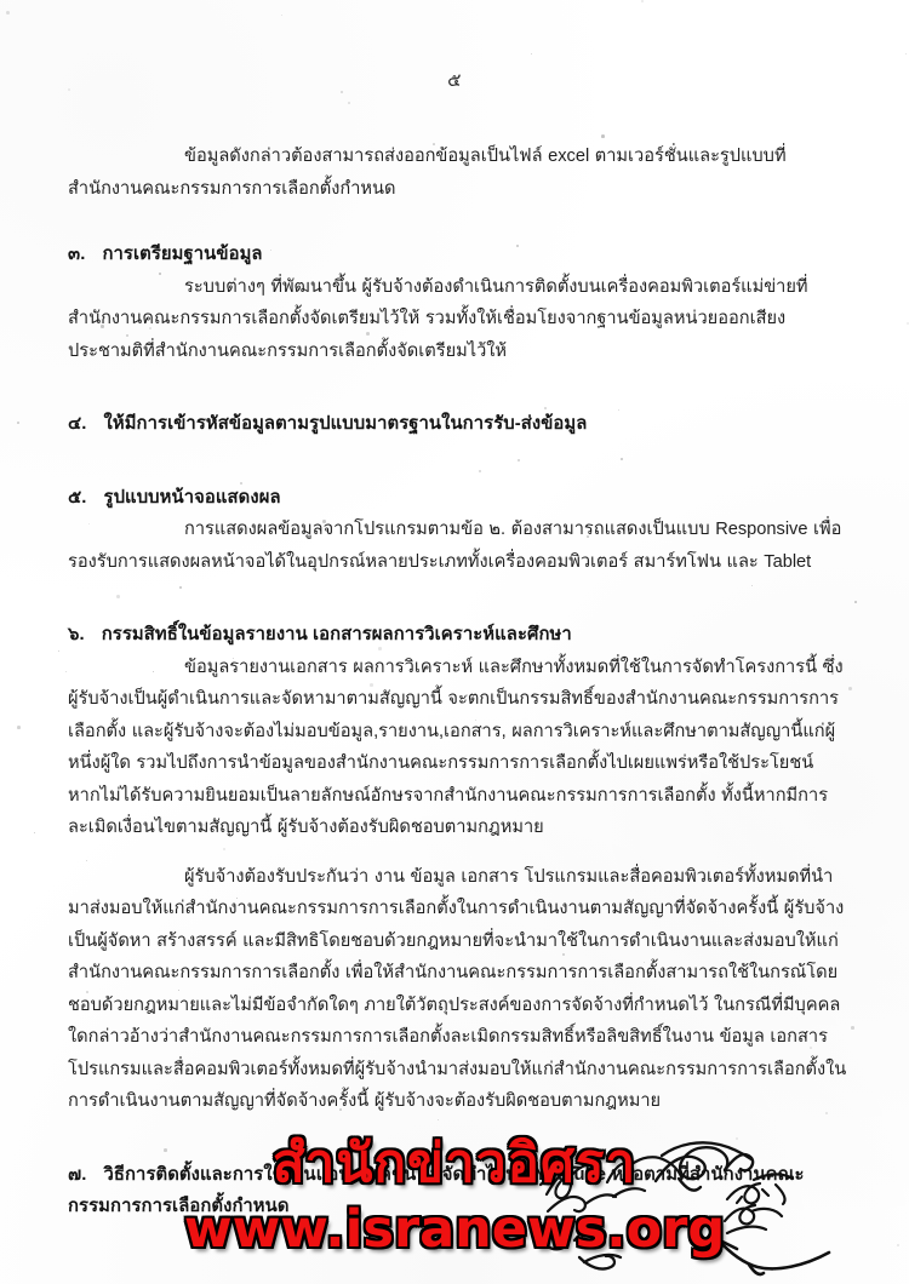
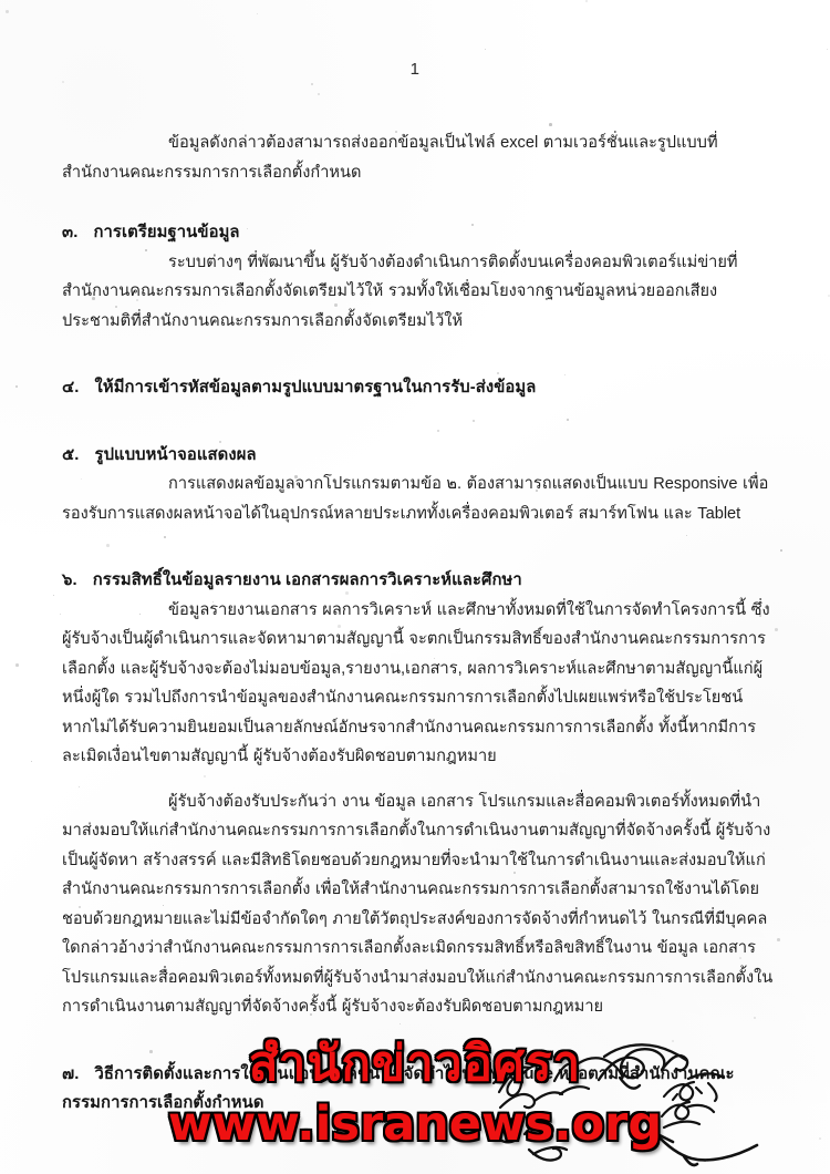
- ๕
+ 1
  ข้อมูลดังกล่าวต้องสามารถส่งออกข้อมูลเป็นไฟล์ excel ตามเวอร์ชั่นและรูปแบบที่สำนักงานคณะกรรมการการเลือกตั้งกำหนด
  ๓. การเตรียมฐานข้อมูล
  ระบบต่างๆ ที่พัฒนาขึ้น ผู้รับจ้างต้องดำเนินการติดตั้งบนเครื่องคอมพิวเตอร์แม่ข่ายที่สำนักงานคณะกรรมการเลือกตั้งจัดเตรียมไว้ให้ รวมทั้งให้เชื่อมโยงจากฐานข้อมูลหน่วยออกเสียงประชามติที่สำนักงานคณะกรรมการเลือกตั้งจัดเตรียมไว้ให้
  ๔. ให้มีการเข้ารหัสข้อมูลตามรูปแบบมาตรฐานในการรับ-ส่งข้อมูล
  ๕. รูปแบบหน้าจอแสดงผล
  การแสดงผลข้อมูลจากโปรแกรมตามข้อ ๒. ต้องสามารถแสดงเป็นแบบ Responsive เพื่อรองรับการแสดงผลหน้าจอได้ในอุปกรณ์หลายประเภททั้งเครื่องคอมพิวเตอร์ สมาร์ทโฟน และ Tablet
  ๖. กรรมสิทธิ์ในข้อมูลรายงาน เอกสารผลการวิเคราะห์และศึกษา
  ข้อมูลรายงานเอกสาร ผลการวิเคราะห์ และศึกษาทั้งหมดที่ใช้ในการจัดทำโครงการนี้ ซึ่งผู้รับจ้างเป็นผู้ดำเนินการและจัดหามาตามสัญญานี้ จะตกเป็นกรรมสิทธิ์ของสำนักงานคณะกรรมการการเลือกตั้ง และผู้รับจ้างจะต้องไม่มอบข้อมูล,รายงาน,เอกสาร, ผลการวิเคราะห์และศึกษาตามสัญญานี้แก่ผู้หนึ่งผู้ใด รวมไปถึงการนำข้อมูลของสำนักงานคณะกรรมการการเลือกตั้งไปเผยแพร่หรือใช้ประโยชน์ หากไม่ได้รับความยินยอมเป็นลายลักษณ์อักษรจากสำนักงานคณะกรรมการการเลือกตั้ง ทั้งนี้หากมีการละเมิดเงื่อนไขตามสัญญานี้ ผู้รับจ้างต้องรับผิดชอบตามกฎหมาย
- ผู้รับจ้างต้องรับประกันว่า งาน ข้อมูล เอกสาร โปรแกรมและสื่อคอมพิวเตอร์ทั้งหมดที่นำมาส่งมอบให้แก่สำนักงานคณะกรรมการการเลือกตั้งในการดำเนินงานตามสัญญาที่จัดจ้างครั้งนี้ ผู้รับจ้างเป็นผู้จัดหา สร้างสรรค์ และมีสิทธิโดยชอบด้วยกฎหมายที่จะนำมาใช้ในการดำเนินงานและส่งมอบให้แก่สำนักงานคณะกรรมการการเลือกตั้ง เพื่อให้สำนักงานคณะกรรมการการเลือกตั้งสามารถใช้ในกรณ้โดยชอบด้วยกฎหมายและไม่มีข้อจำกัดใดๆ ภายใต้วัตถุประสงค์ของการจัดจ้างที่กำหนดไว้ ในกรณีที่มีบุคคลใดกล่าวอ้างว่าสำนักงานคณะกรรมการการเลือกตั้งละเมิดกรรมสิทธิ์หรือลิขสิทธิ์ในงาน ข้อมูล เอกสาร โปรแกรมและสื่อคอมพิวเตอร์ทั้งหมดที่ผู้รับจ้างนำมาส่งมอบให้แก่สำนักงานคณะกรรมการการเลือกตั้งในการดำเนินงานตามสัญญาที่จัดจ้างครั้งนี้ ผู้รับจ้างจะต้องรับผิดชอบตามกฎหมาย
+ ผู้รับจ้างต้องรับประกันว่า งาน ข้อมูล เอกสาร โปรแกรมและสื่อคอมพิวเตอร์ทั้งหมดที่นำมาส่งมอบให้แก่สำนักงานคณะกรรมการการเลือกตั้งในการดำเนินงานตามสัญญาที่จัดจ้างครั้งนี้ ผู้รับจ้างเป็นผู้จัดหา สร้างสรรค์ และมีสิทธิโดยชอบด้วยกฎหมายที่จะนำมาใช้ในการดำเนินงานและส่งมอบให้แก่สำนักงานคณะกรรมการการเลือกตั้ง เพื่อให้สำนักงานคณะกรรมการการเลือกตั้งสามารถใช้งานได้โดยชอบด้วยกฎหมายและไม่มีข้อจำกัดใดๆ ภายใต้วัตถุประสงค์ของการจัดจ้างที่กำหนดไว้ ในกรณีที่มีบุคคลใดกล่าวอ้างว่าสำนักงานคณะกรรมการการเลือกตั้งละเมิดกรรมสิทธิ์หรือลิขสิทธิ์ในงาน ข้อมูล เอกสาร โปรแกรมและสื่อคอมพิวเตอร์ทั้งหมดที่ผู้รับจ้างนำมาส่งมอบให้แก่สำนักงานคณะกรรมการการเลือกตั้งในการดำเนินงานตามสัญญาที่จัดจ้างครั้งนี้ ผู้รับจ้างจะต้องรับผิดชอบตามกฎหมาย
  ๗. วิธีการติดตั้งและการใช้งานแอปพลิเคชั่น ให้จัดทำไว้บน Yube หรือตมสำนักงานะกรรมการการเลือกตั้งกำหนด
  สำนักข่าวอิศรา
  www.isranews.org
